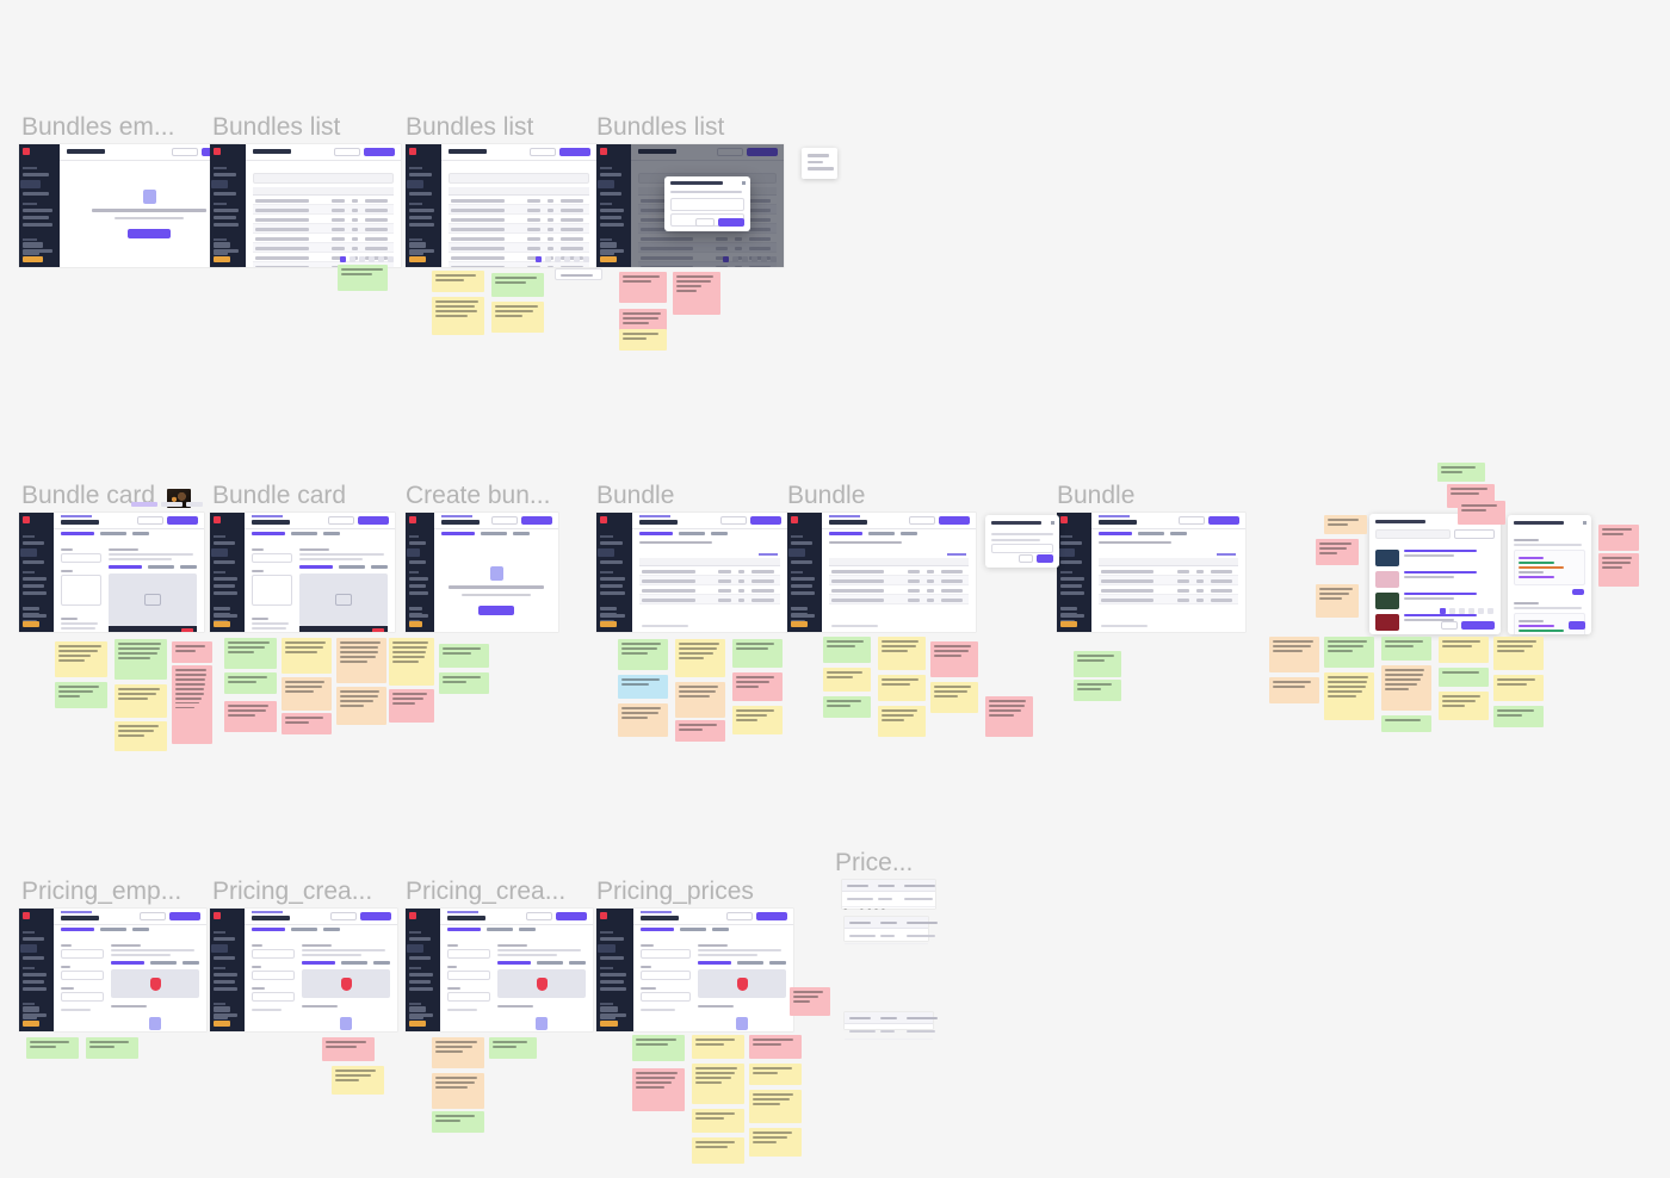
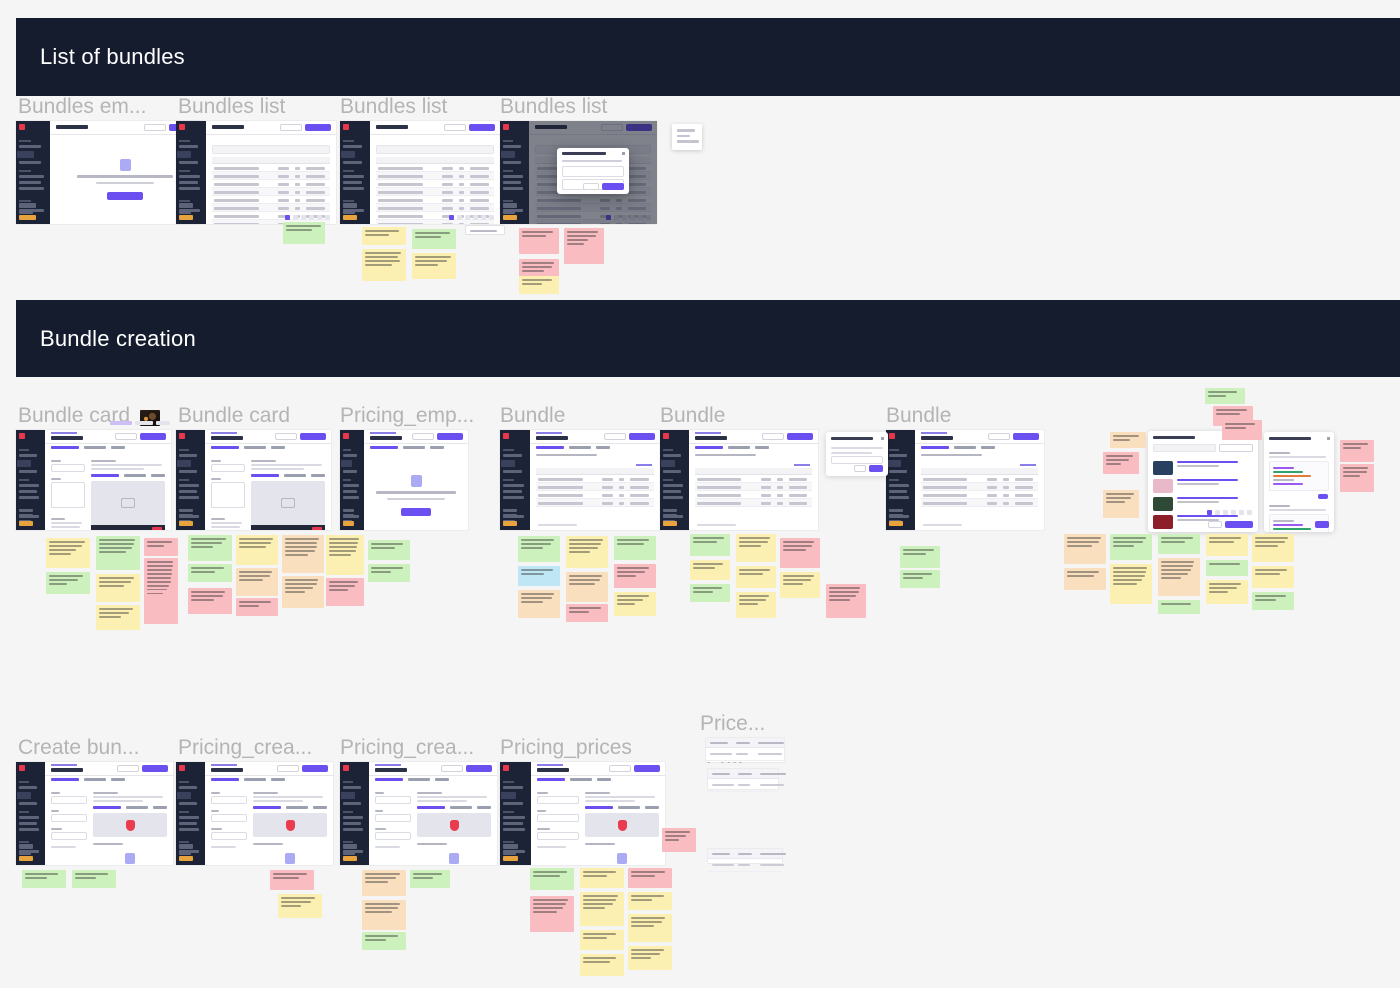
+ List of bundles
+ Bundle creation
  Bundles em...
  Bundles list
  Bundles list
  Bundles list
  Bundle card
  Bundle card
- Create bun...
+ Pricing_emp...
  Bundle
  Bundle
  Bundle
- Pricing_emp...
+ Create bun...
  Pricing_crea...
  Pricing_crea...
  Pricing_prices
  Price...
